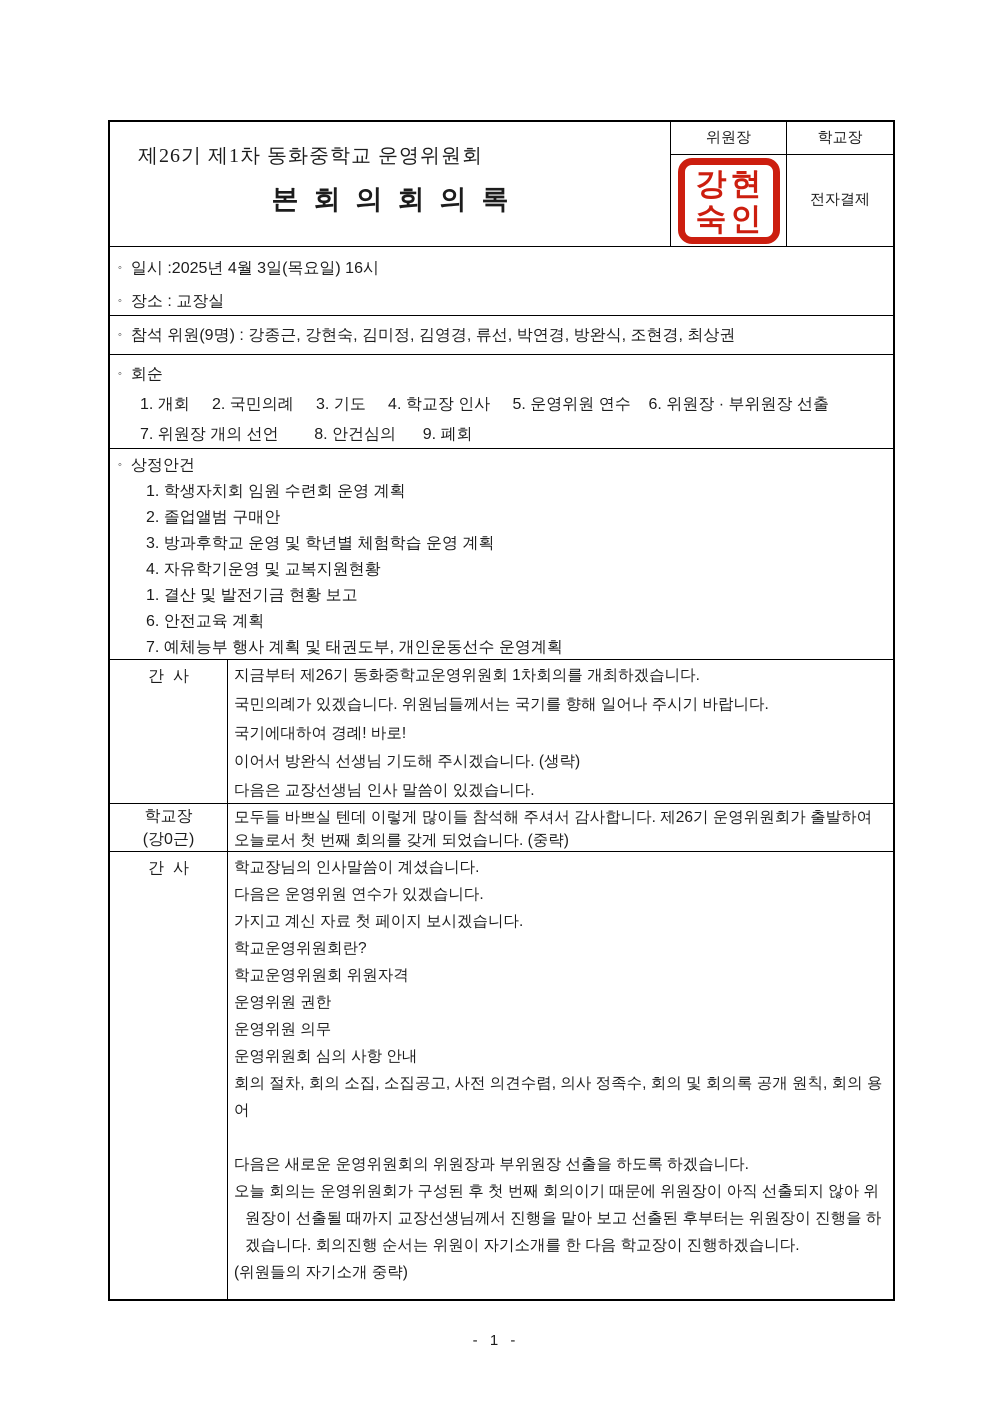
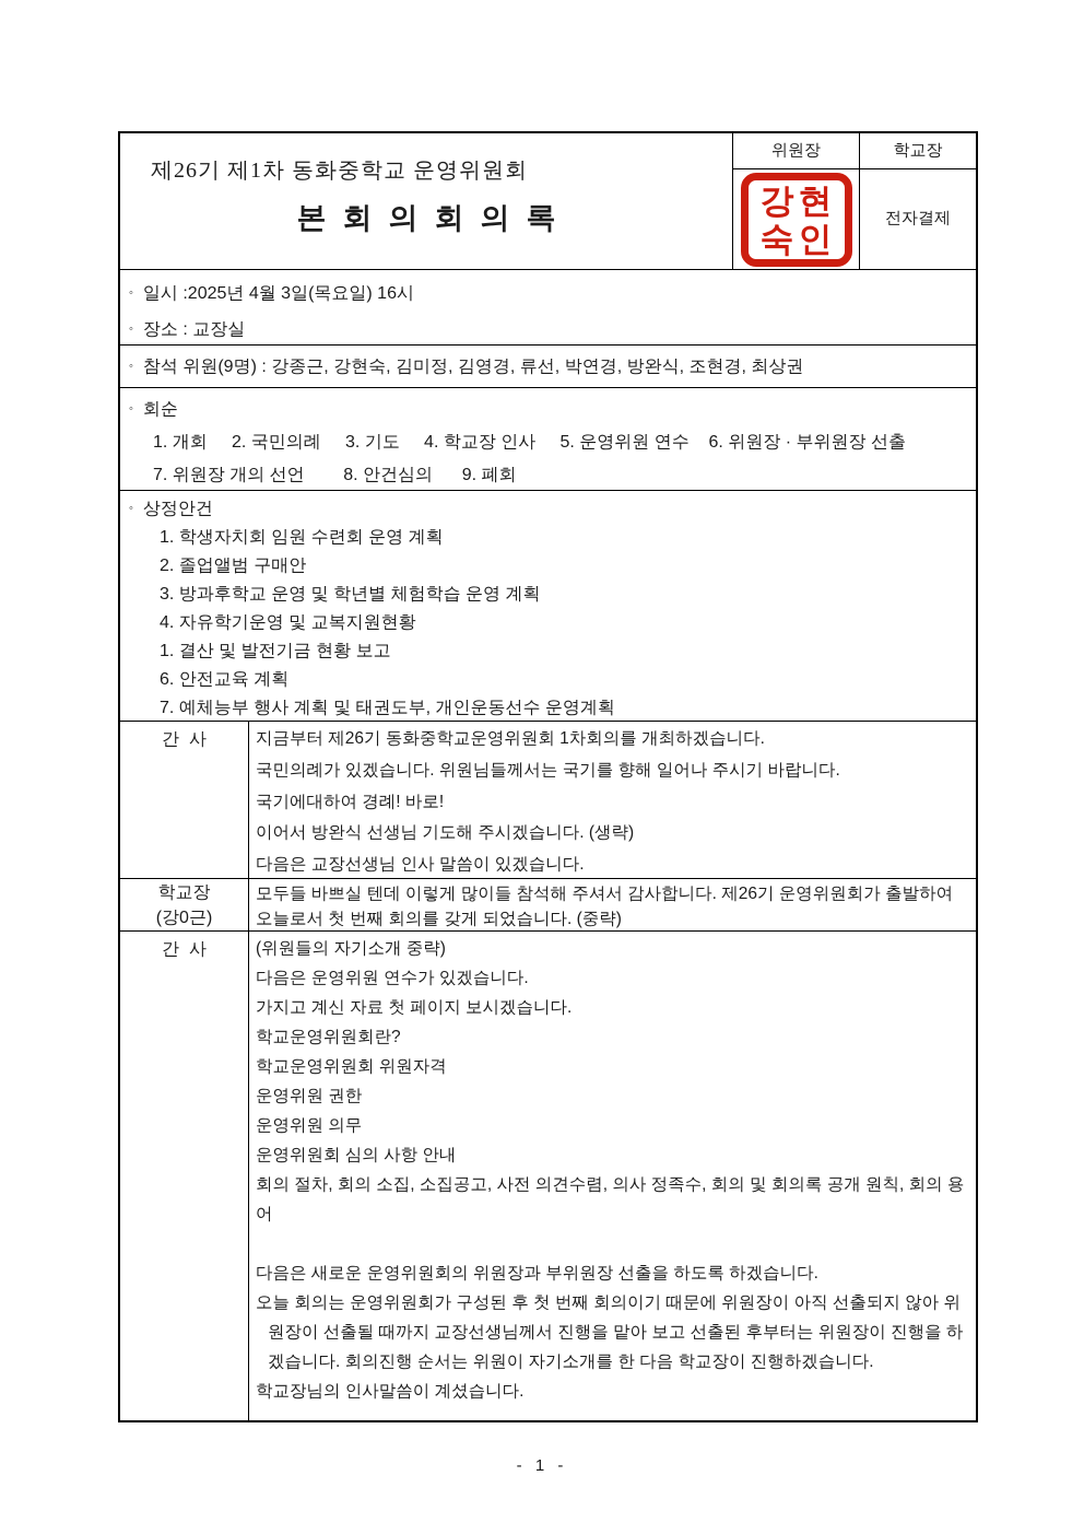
  제26기 제1차 동화중학교 운영위원회
  본회의회의록
  위원장
  강현
  숙인
  학교장
  전자결제
  ◦ 일시 :2025년 4월 3일(목요일) 16시
  ◦ 장소 : 교장실
  ◦ 참석 위원(9명) : 강종근, 강현숙, 김미정, 김영경, 류선, 박연경, 방완식, 조현경, 최상권
  ◦ 회순
  1. 개회 2. 국민의례 3. 기도 4. 학교장 인사 5. 운영위원 연수 6. 위원장 · 부위원장 선출
  7. 위원장 개의 선언 8. 안건심의 9. 폐회
  ◦ 상정안건
  1. 학생자치회 임원 수련회 운영 계획
  2. 졸업앨범 구매안
  3. 방과후학교 운영 및 학년별 체험학습 운영 계획
  4. 자유학기운영 및 교복지원현황
  1. 결산 및 발전기금 현황 보고
  6. 안전교육 계획
  7. 예체능부 행사 계획 및 태권도부, 개인운동선수 운영계획
  간 사
  지금부터 제26기 동화중학교운영위원회 1차회의를 개최하겠습니다.
  국민의례가 있겠습니다. 위원님들께서는 국기를 향해 일어나 주시기 바랍니다.
  국기에대하여 경례! 바로!
  이어서 방완식 선생님 기도해 주시겠습니다. (생략)
  다음은 교장선생님 인사 말씀이 있겠습니다.
  학교장
  (강0근)
  모두들 바쁘실 텐데 이렇게 많이들 참석해 주셔서 감사합니다. 제26기 운영위원회가 출발하여 오늘로서 첫 번째 회의를 갖게 되었습니다. (중략)
  간 사
- 학교장님의 인사말씀이 계셨습니다.
+ (위원들의 자기소개 중략)
  다음은 운영위원 연수가 있겠습니다.
  가지고 계신 자료 첫 페이지 보시겠습니다.
  학교운영위원회란?
  학교운영위원회 위원자격
  운영위원 권한
  운영위원 의무
  운영위원회 심의 사항 안내
  회의 절차, 회의 소집, 소집공고, 사전 의견수렴, 의사 정족수, 회의 및 회의록 공개 원칙, 회의 용어
  다음은 새로운 운영위원회의 위원장과 부위원장 선출을 하도록 하겠습니다.
  오늘 회의는 운영위원회가 구성된 후 첫 번째 회의이기 때문에 위원장이 아직 선출되지 않아 위원장이 선출될 때까지 교장선생님께서 진행을 맡아 보고 선출된 후부터는 위원장이 진행을 하겠습니다. 회의진행 순서는 위원이 자기소개를 한 다음 학교장이 진행하겠습니다.
- (위원들의 자기소개 중략)
+ 학교장님의 인사말씀이 계셨습니다.
  - 1 -
